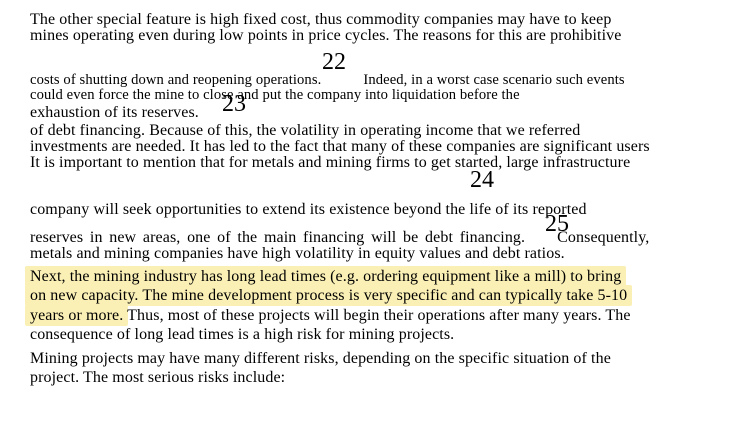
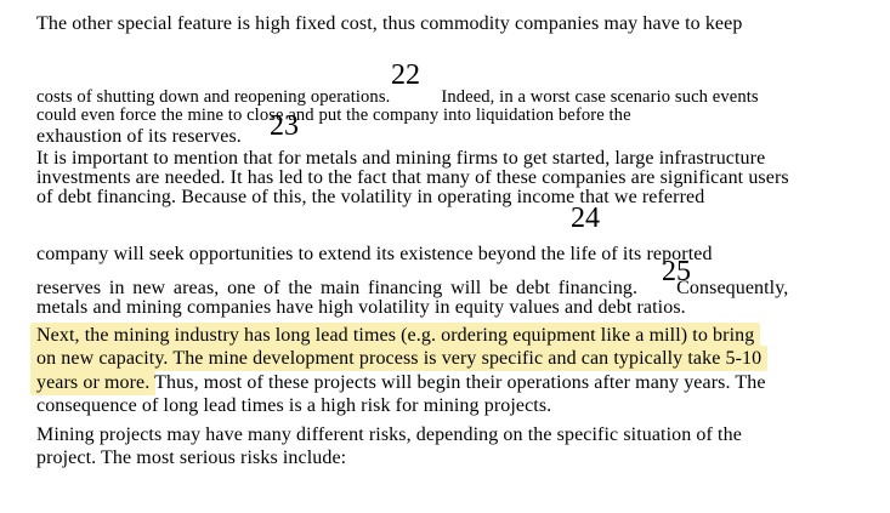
  The other special feature is high fixed cost, thus commodity companies may have to keep
- mines operating even during low points in price cycles. The reasons for this are prohibitive
  22
  costs of shutting down and reopening operations. Indeed, in a worst case scenario such events
  could even force the mine to close and put the company into liquidation before the
  23
  exhaustion of its reserves.
- of debt financing. Because of this, the volatility in operating income that we referred
+ It is important to mention that for metals and mining firms to get started, large infrastructure
  investments are needed. It has led to the fact that many of these companies are significant users
- It is important to mention that for metals and mining firms to get started, large infrastructure
+ of debt financing. Because of this, the volatility in operating income that we referred
  24
  company will seek opportunities to extend its existence beyond the life of its reported
  25
  reserves in new areas, one of the main financing will be debt financing. Consequently,
  metals and mining companies have high volatility in equity values and debt ratios.
  Next, the mining industry has long lead times (e.g. ordering equipment like a mill) to bring
  on new capacity. The mine development process is very specific and can typically take 5-10
  years or more. Thus, most of these projects will begin their operations after many years. The
  consequence of long lead times is a high risk for mining projects.
  Mining projects may have many different risks, depending on the specific situation of the
  project. The most serious risks include:
